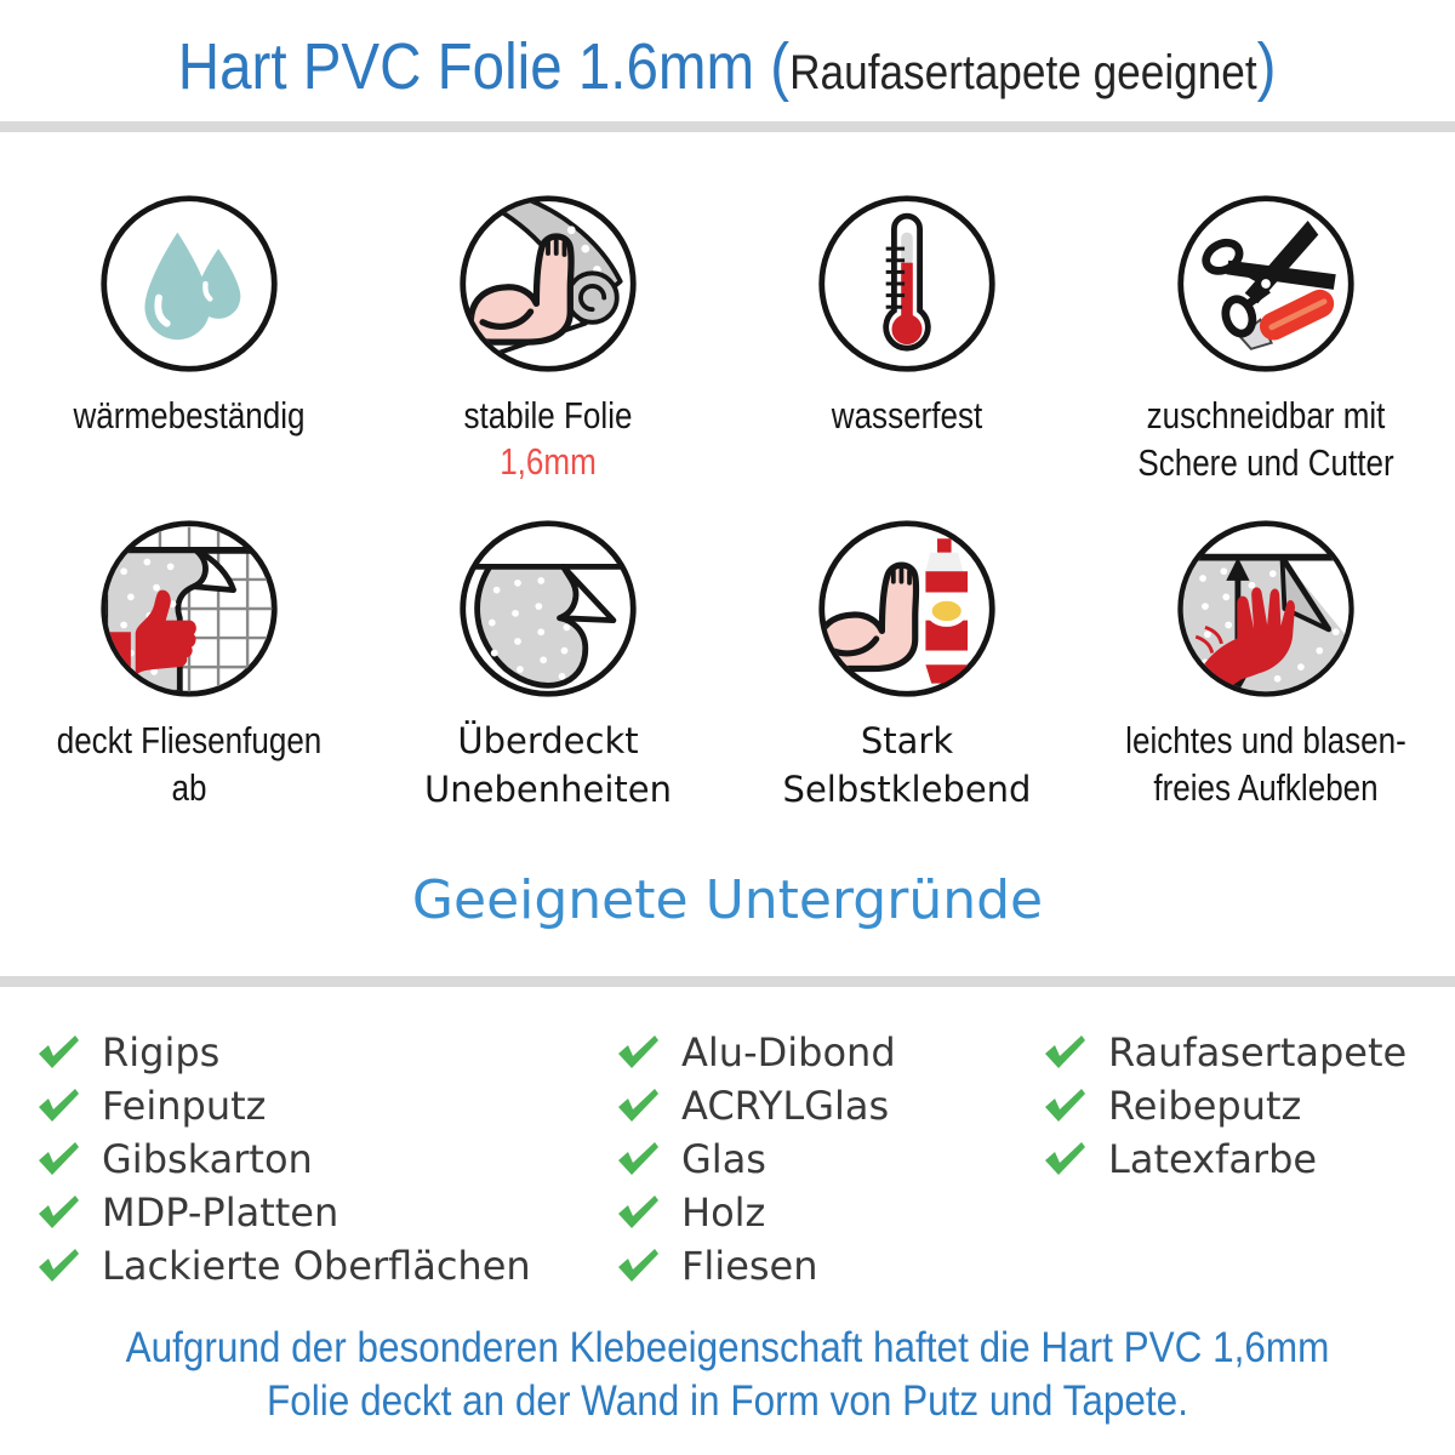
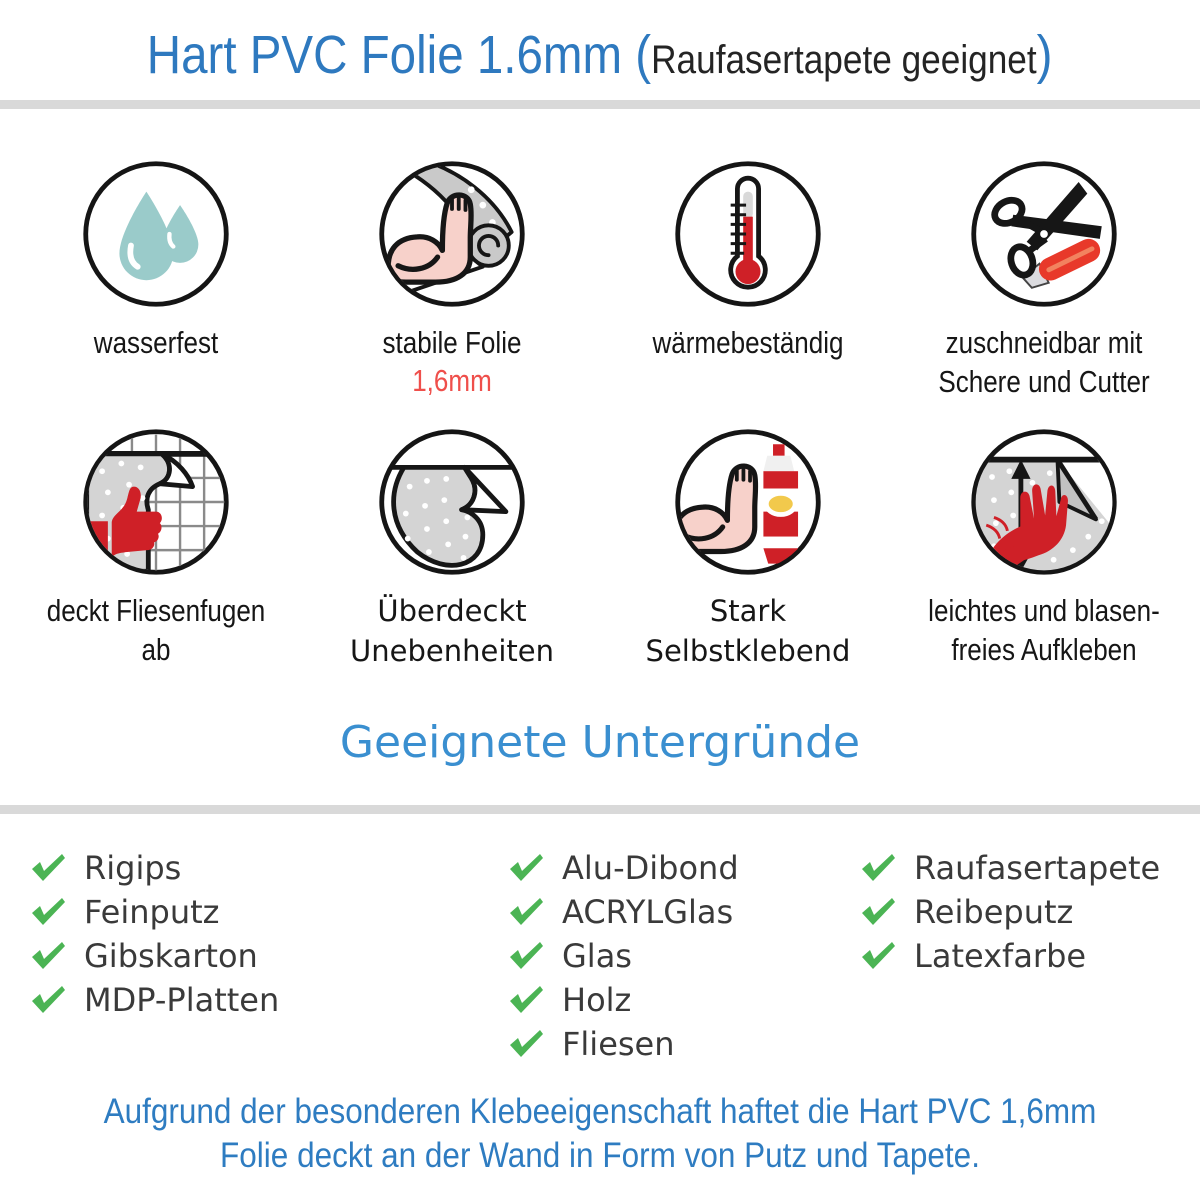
  Hart PVC Folie 1.6mm (Raufasertapete geeignet)
- wärmebeständig
+ wasserfest
  stabile Folie
  1,6mm
- wasserfest
+ wärmebeständig
  zuschneidbar mit
  Schere und Cutter
  deckt Fliesenfugen ab
  Überdeckt
  Unebenheiten
  Stark
  Selbstklebend
  leichtes und blasen-
  freies Aufkleben
  Geeignete Untergründe
  Rigips
  Feinputz
  Gibskarton
  MDP-Platten
- Lackierte Oberflächen
  Alu-Dibond
  ACRYLGlas
  Glas
  Holz
  Fliesen
  Raufasertapete
  Reibeputz
  Latexfarbe
  Aufgrund der besonderen Klebeeigenschaft haftet die Hart PVC 1,6mm
  Folie deckt an der Wand in Form von Putz und Tapete.
